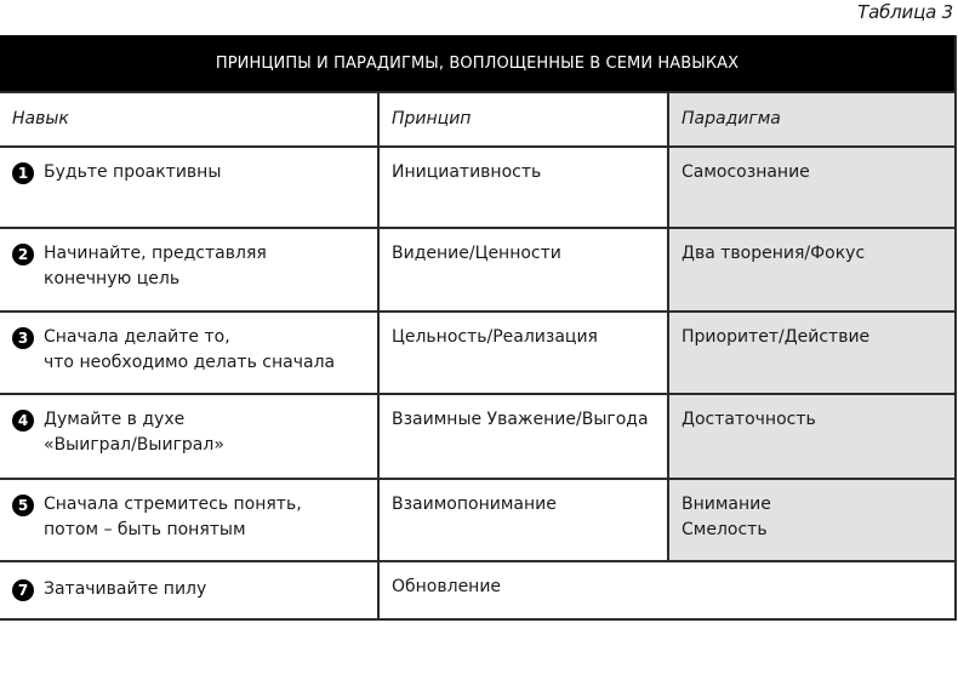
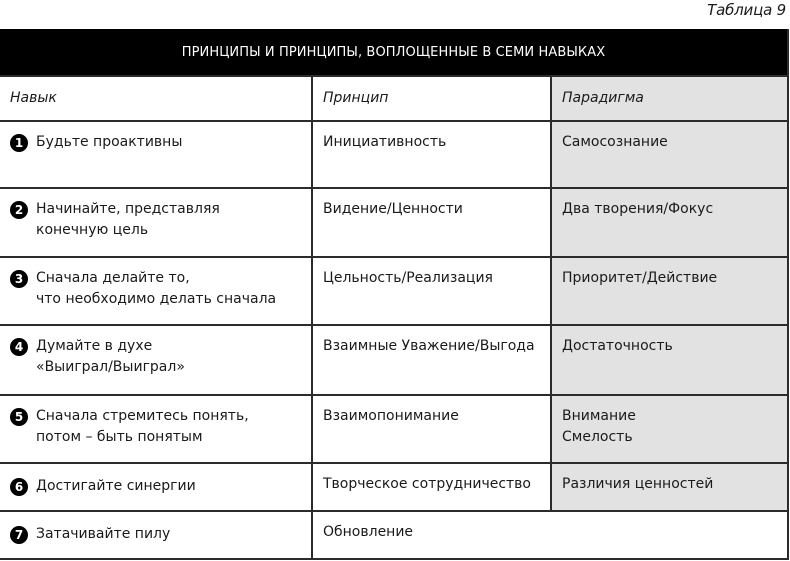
- Таблица 3
+ Таблица 9
- ПРИНЦИПЫ И ПАРАДИГМЫ, ВОПЛОЩЕННЫЕ В СЕМИ НАВЫКАХ
+ ПРИНЦИПЫ И ПРИНЦИПЫ, ВОПЛОЩЕННЫЕ В СЕМИ НАВЫКАХ
  Навык
  Принцип
  Парадигма
  1
  Будьте проактивны
  Инициативность
  Самосознание
  2
  Начинайте, представляя
  конечную цель
  Видение/Ценности
  Два творения/Фокус
  3
  Сначала делайте то,
  что необходимо делать сначала
  Цельность/Реализация
  Приоритет/Действие
  4
  Думайте в духе
  «Выиграл/Выиграл»
  Взаимные Уважение/Выгода
  Достаточность
  5
  Сначала стремитесь понять,
  потом – быть понятым
  Взаимопонимание
  Внимание
  Смелость
+ 6
+ Достигайте синергии
+ Творческое сотрудничество
+ Различия ценностей
  7
  Затачивайте пилу
  Обновление
